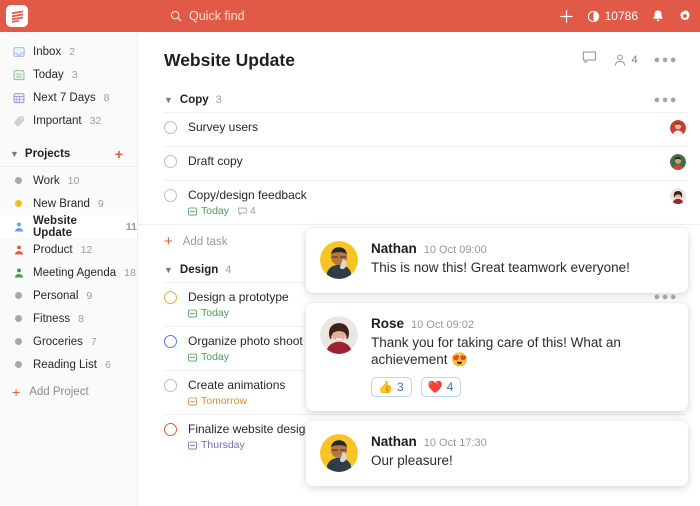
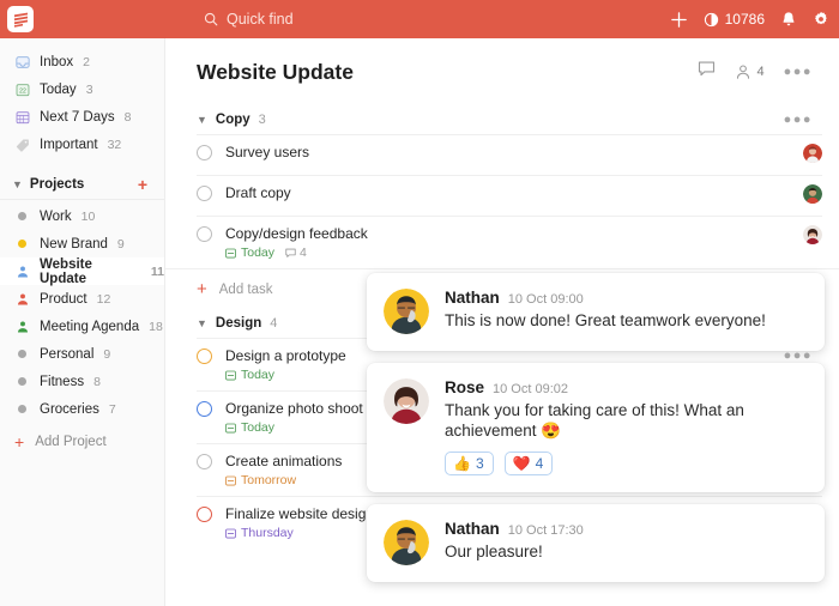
  Quick find
  10786
  Inbox
  2
  Today
  3
  Next 7 Days
  8
  Important
  32
  ▼
  Projects
  +
  Work
  10
  New Brand
  9
  Website Update
  11
  Product
  12
  Meeting Agenda
  18
  Personal
  9
  Fitness
  8
  Groceries
  7
- Reading List
- 6
  +
  Add Project
  Website Update
  4
  ●●●
  ▼
  Copy
  3
  ●●●
  Survey users
  Draft copy
  Copy/design feedback
  Today
  4
  +
  Add task
  ▼
  Design
  4
  Design a prototype
  Today
  Organize photo shoot
  Today
  Create animations
  Tomorrow
  Finalize website desig
  Thursday
  Nathan
  10 Oct 09:00
- This is now this! Great teamwork everyone!
+ This is now done! Great teamwork everyone!
  ●●●
  Rose
  10 Oct 09:02
  Thank you for taking care of this! What an achievement 😍
  👍
  3
  ❤️
  4
  Nathan
  10 Oct 17:30
  Our pleasure!
